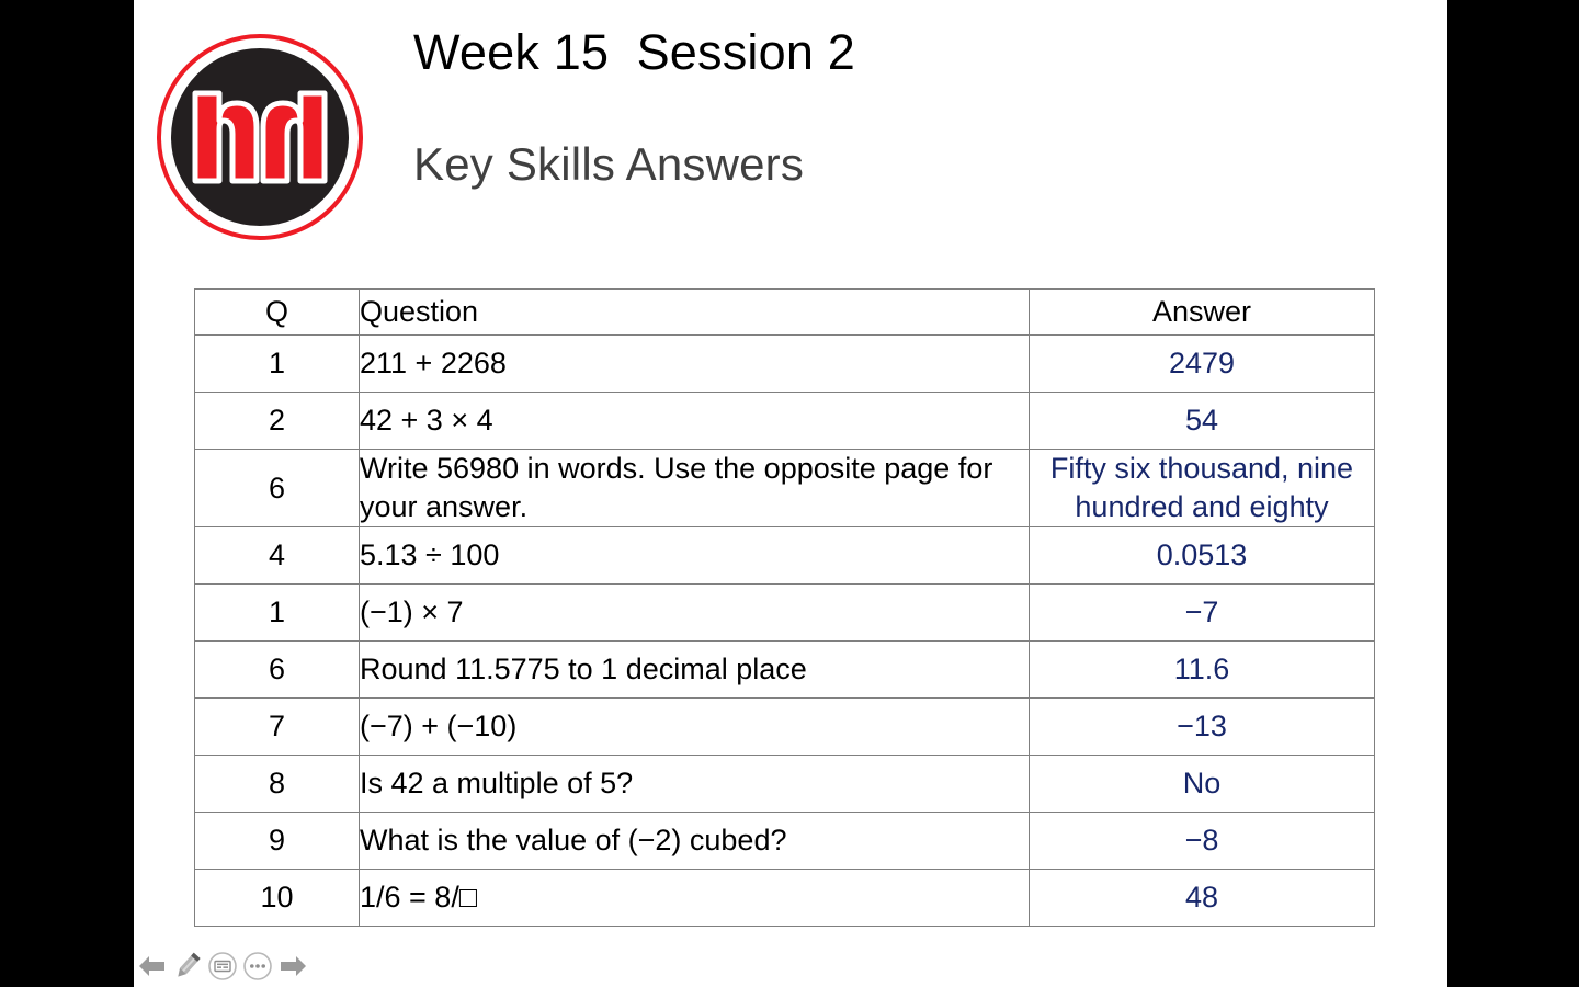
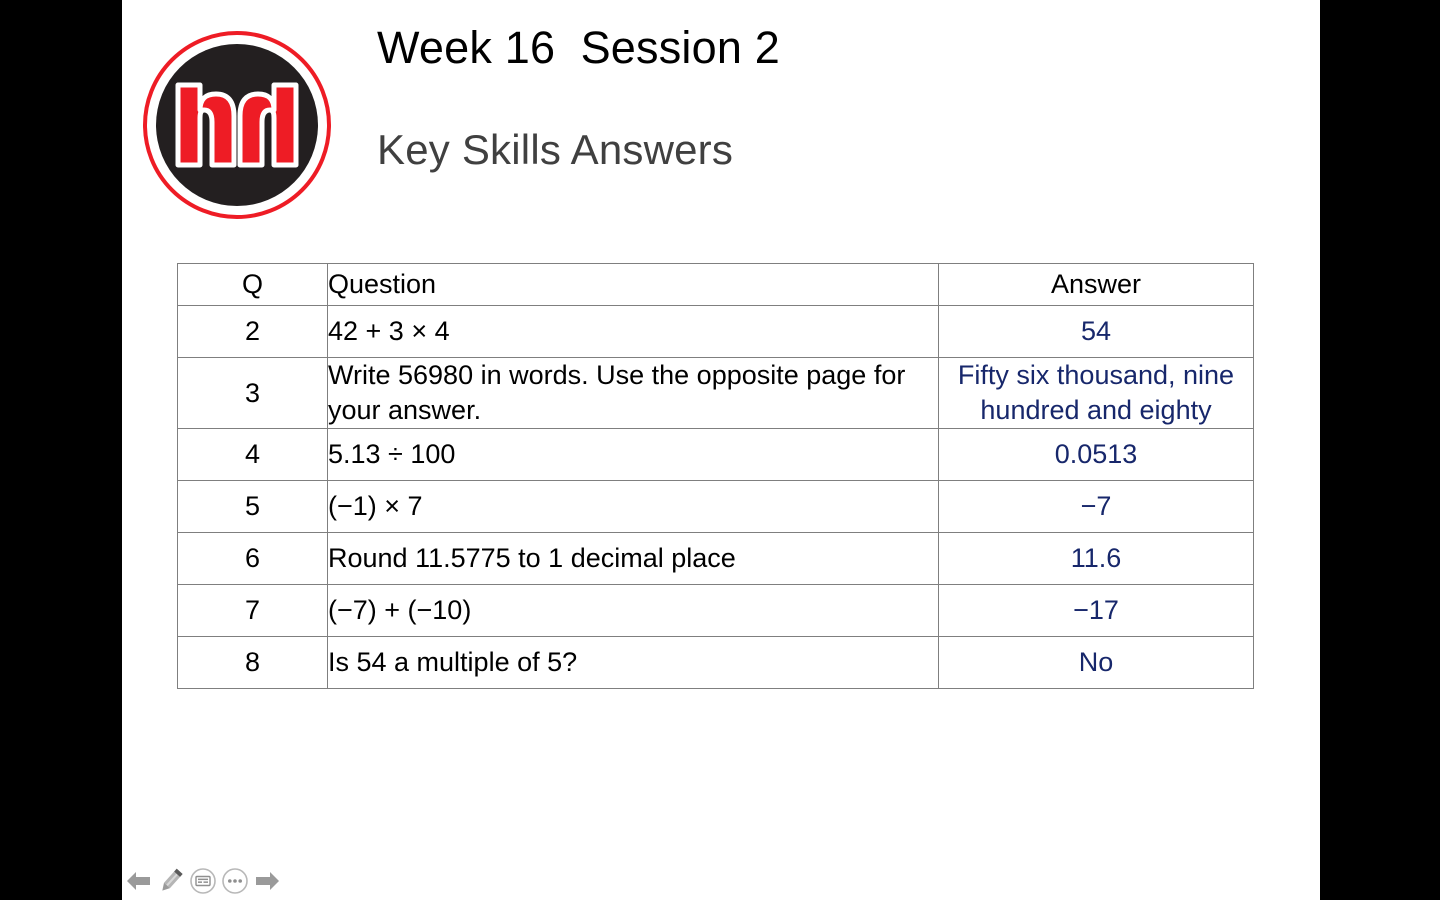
- Week 15 Session 2
+ Week 16 Session 2
  Key Skills Answers
  Q	Question	Answer
- 1	211 + 2268	2479
  2	42 + 3 × 4	54
- 6	Write 56980 in words. Use the opposite page for your answer.	Fifty six thousand, nine hundred and eighty
+ 3	Write 56980 in words. Use the opposite page for your answer.	Fifty six thousand, nine hundred and eighty
  4	5.13 ÷ 100	0.0513
- 1	(−1) × 7	−7
+ 5	(−1) × 7	−7
  6	Round 11.5775 to 1 decimal place	11.6
- 7	(−7) + (−10)	−13
+ 7	(−7) + (−10)	−17
- 8	Is 42 a multiple of 5?	No
+ 8	Is 54 a multiple of 5?	No
- 9	What is the value of (−2) cubed?	−8
- 10	1/6 = 8/□	48
